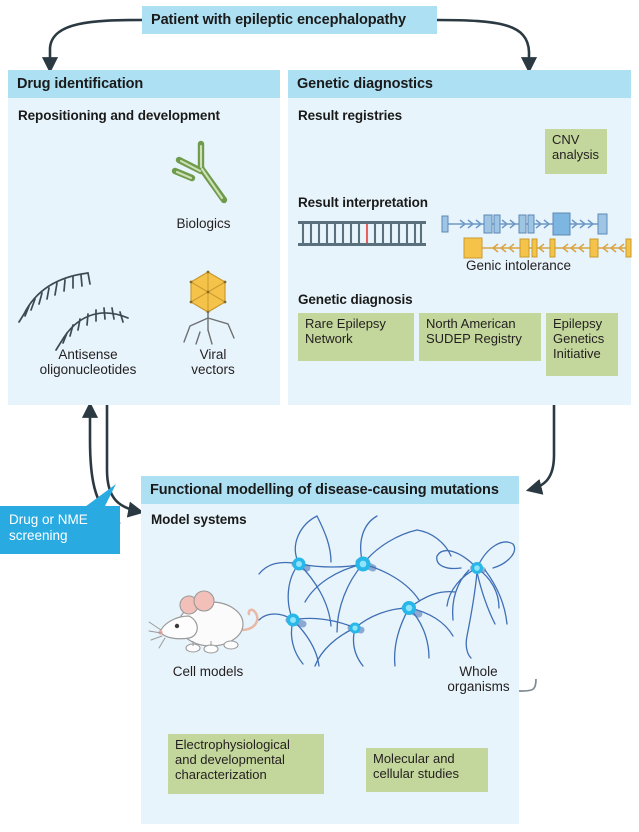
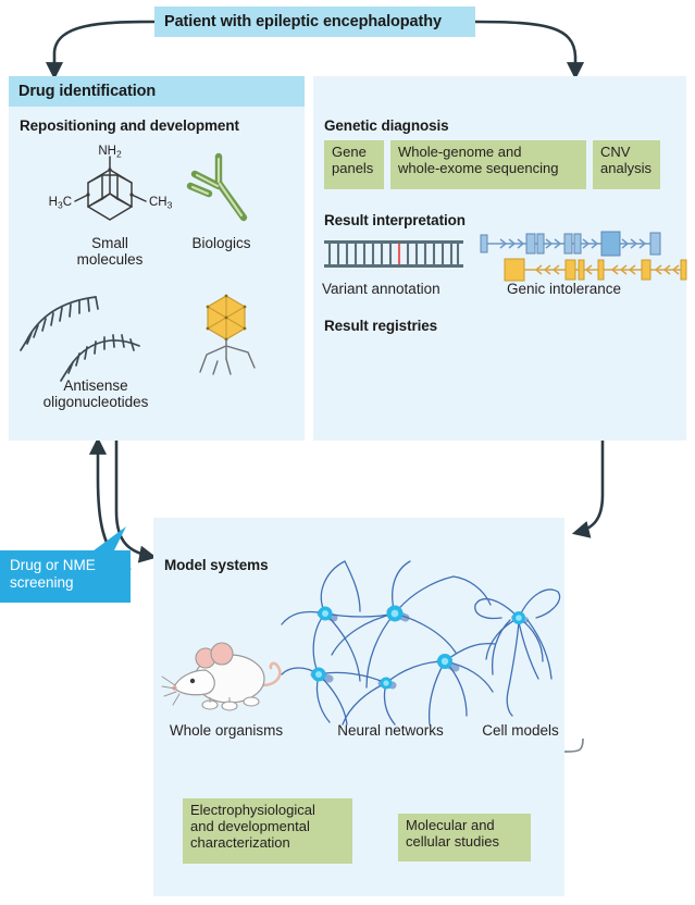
  Patient with epileptic encephalopathy
  Drug identification
  Repositioning and development
+ NH2
+ H3C
+ CH3
+ Small
+ molecules
  Biologics
  Antisense
  oligonucleotides
- Viral
- vectors
- Genetic diagnostics
- Result registries
+ Genetic diagnosis
+ Gene
+ panels
+ Whole-genome and
+ whole-exome sequencing
  CNV
  analysis
  Result interpretation
+ Variant annotation
  Genic intolerance
- Genetic diagnosis
+ Result registries
- Rare Epilepsy
- Network
- North American
- SUDEP Registry
- Epilepsy
- Genetics
- Initiative
  Drug or NME
  screening
- Functional modelling of disease-causing mutations
  Model systems
- Cell models
+ Whole organisms
+ Neural networks
- Whole organisms
+ Cell models
  Electrophysiological
  and developmental
  characterization
  Molecular and
  cellular studies
